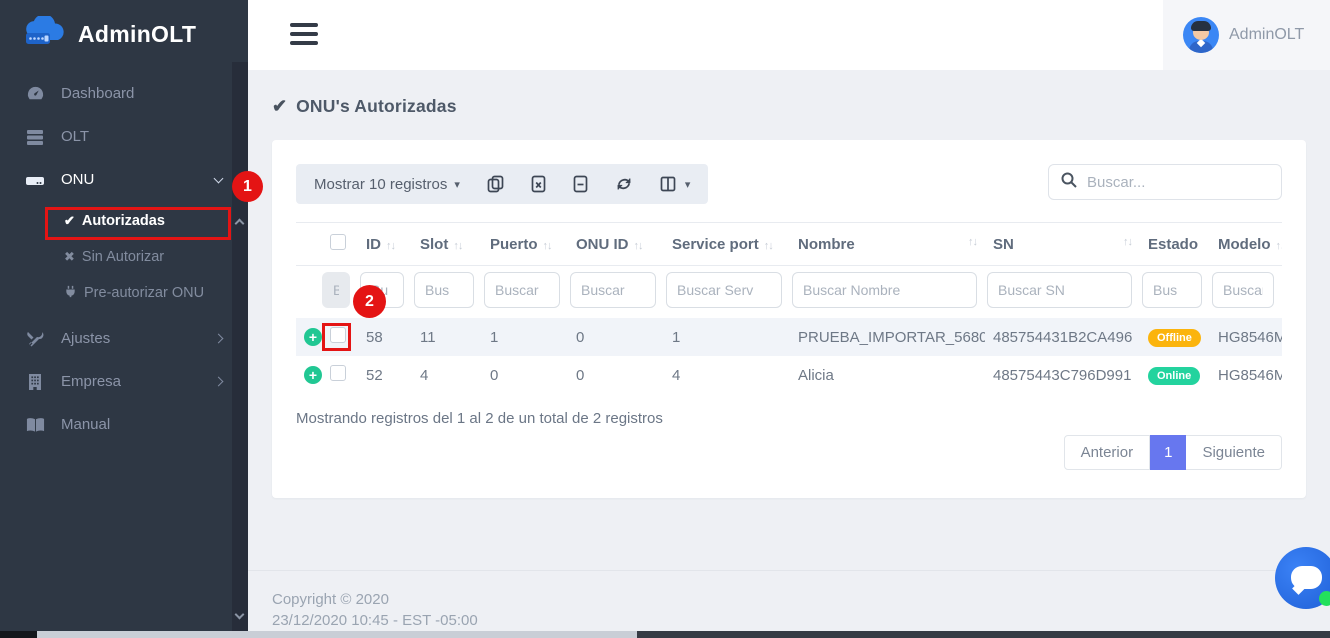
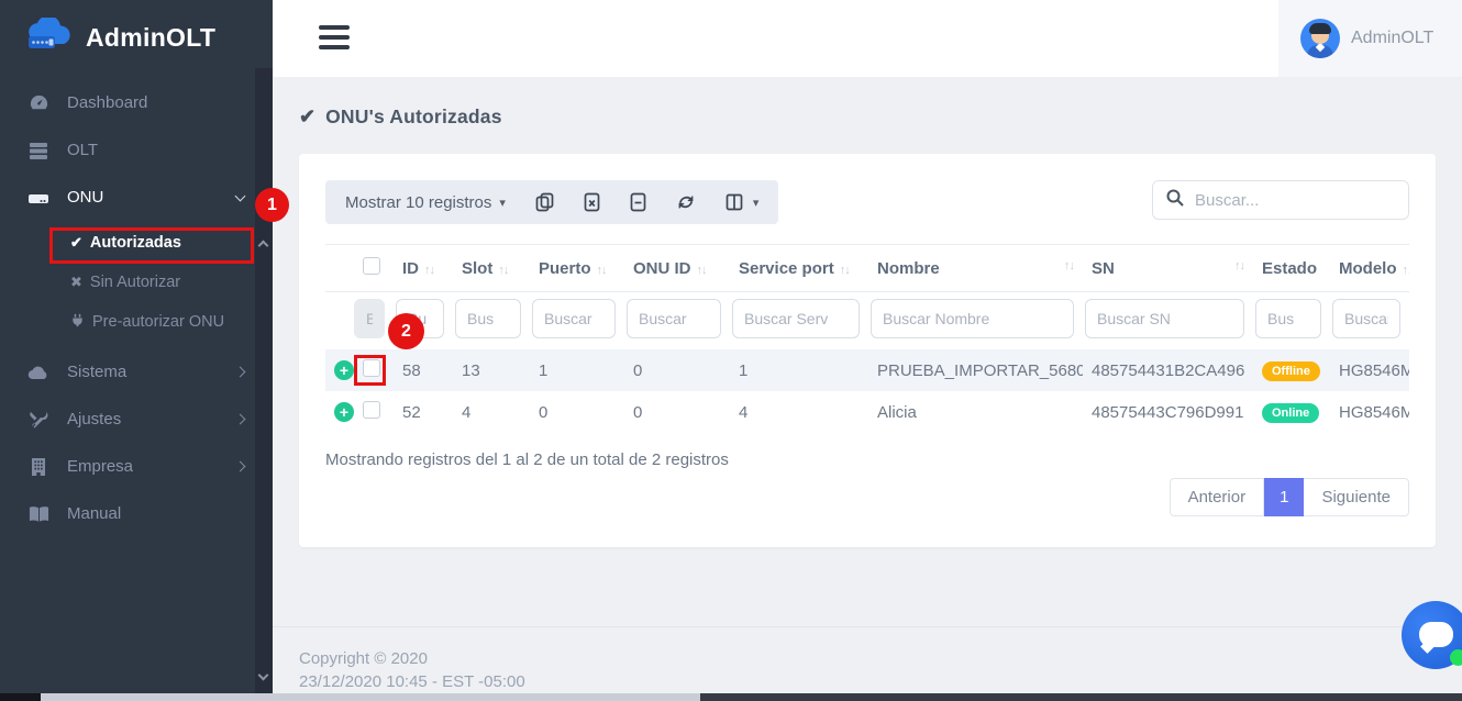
  AdminOLT
  Dashboard
  OLT
  ONU
  ✔
  Autorizadas
  ✖
  Sin Autorizar
  Pre-autorizar ONU
+ Sistema
  Ajustes
  Empresa
  Manual
  AdminOLT
  ✔
  ONU's Autorizadas
  Mostrar 10 registros
  ▾
  ▾
  Buscar...
  		ID ↑↓	Slot ↑↓	Puerto ↑↓	ONU ID ↑↓	Service port ↑↓	Nombre ↑↓	SN ↑↓	Estado	Modelo ↑
  	B	u	Bus	Buscar	Buscar	Buscar Serv	Buscar Nombre	Buscar SN	Bus	Busca
- +		58	11	1	0	1	PRUEBA_IMPORTAR_5680	485754431B2CA496	Offline	HG8546M
+ +		58	13	1	0	1	PRUEBA_IMPORTAR_5680	485754431B2CA496	Offline	HG8546M
  +		52	4	0	0	4	Alicia	48575443C796D991	Online	HG8546M
  Mostrando registros del 1 al 2 de un total de 2 registros
  Anterior
  1
  Siguiente
  Copyright © 2020
  23/12/2020 10:45 - EST -05:00
  1
  2
